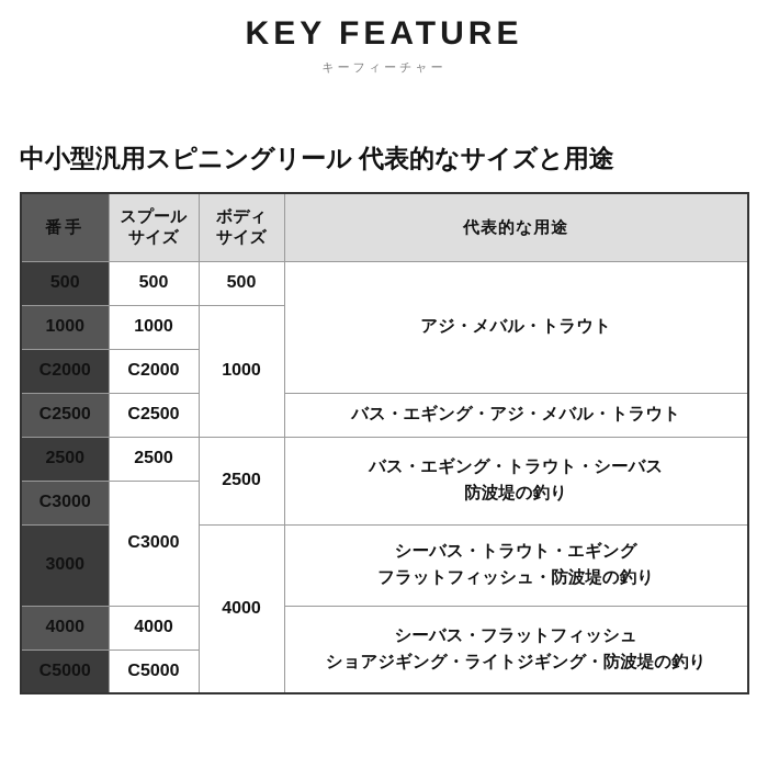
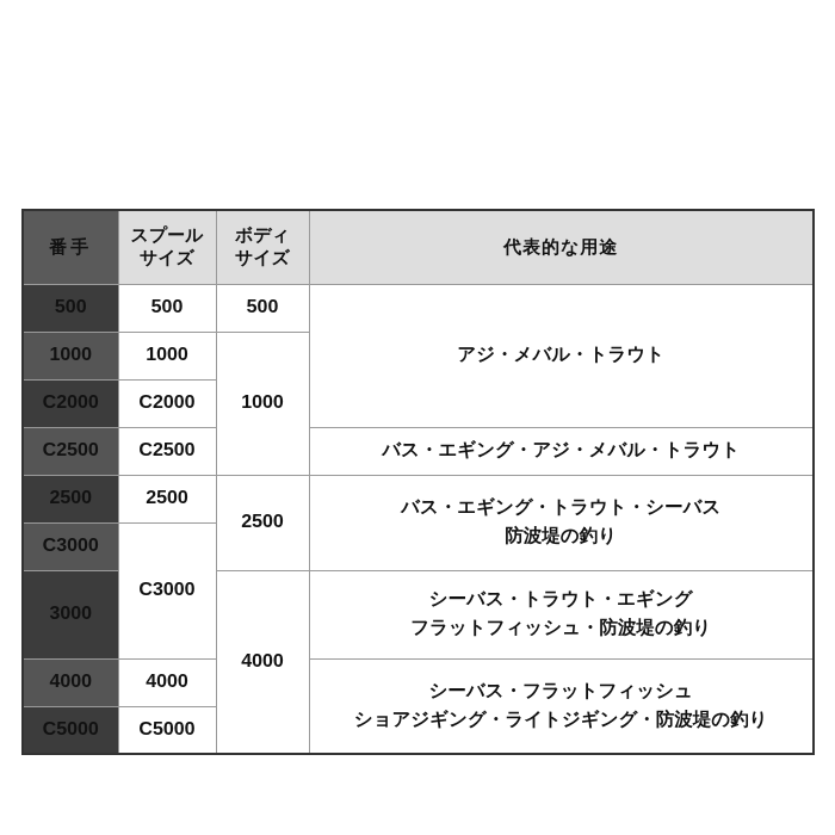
- KEY FEATURE
- キーフィーチャー
- 中小型汎用スピニングリール 代表的なサイズと用途
  番手	スプール サイズ	ボディ サイズ	代表的な用途
  500	500	500	アジ・メバル・トラウト
  1000	1000	1000
  C2000	C2000
  C2500	C2500	バス・エギング・アジ・メバル・トラウト
  2500	2500	2500	バス・エギング・トラウト・シーバス 防波堤の釣り
  C3000	C3000
  3000	4000	シーバス・トラウト・エギング フラットフィッシュ・防波堤の釣り
  4000	4000	シーバス・フラットフィッシュ ショアジギング・ライトジギング・防波堤の釣り
  C5000	C5000
